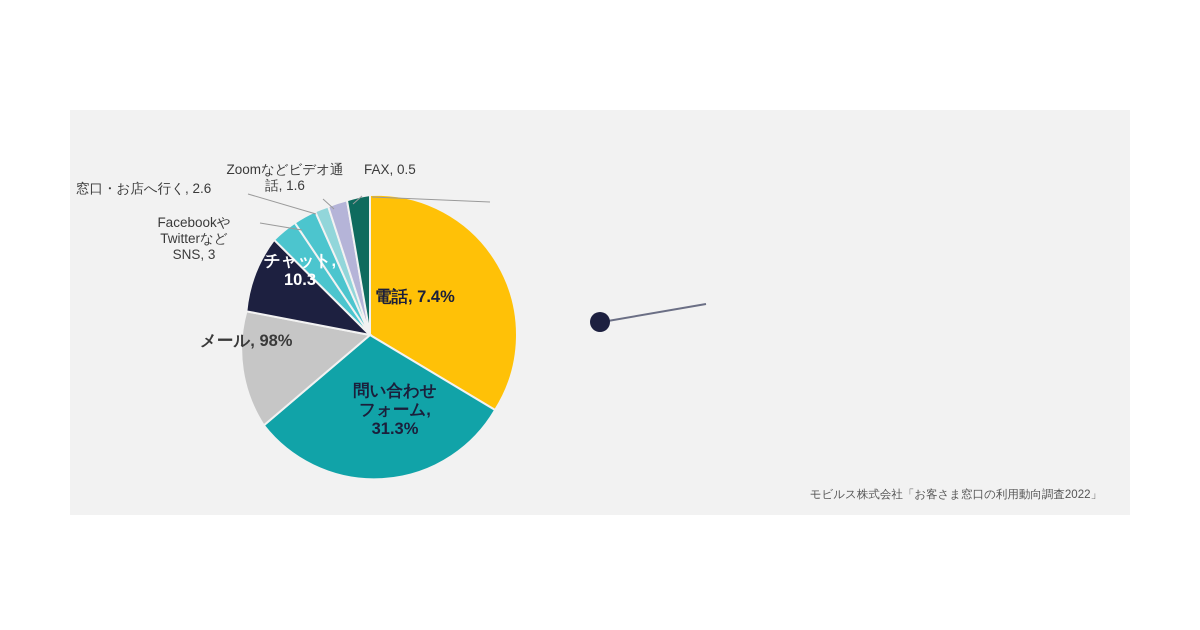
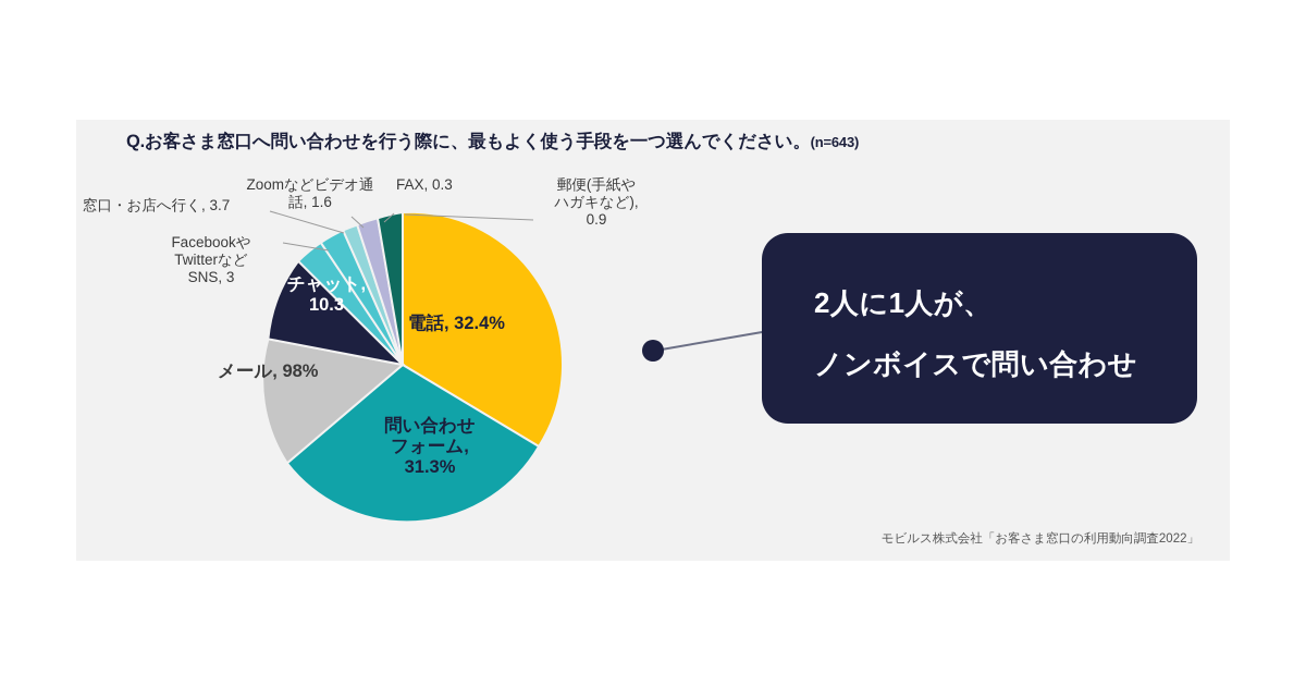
+ Q.お客さま窓口へ問い合わせを行う際に、最もよく使う手段を一つ選んでください。(n=643)
- 窓口・お店へ行く, 2.6
+ 窓口・お店へ行く, 3.7
  Facebookや
  Twitterなど
  SNS, 3
  Zoomなどビデオ通
  話, 1.6
- FAX, 0.5
+ FAX, 0.3
+ 郵便(手紙や
+ ハガキなど),
+ 0.9
- 電話, 7.4%
+ 電話, 32.4%
  問い合わせ
  フォーム,
  31.3%
  メール, 98%
  チャット,
  10.3
+ 2人に1人が、
+ ノンボイスで問い合わせ
  モビルス株式会社「お客さま窓口の利用動向調査2022」
